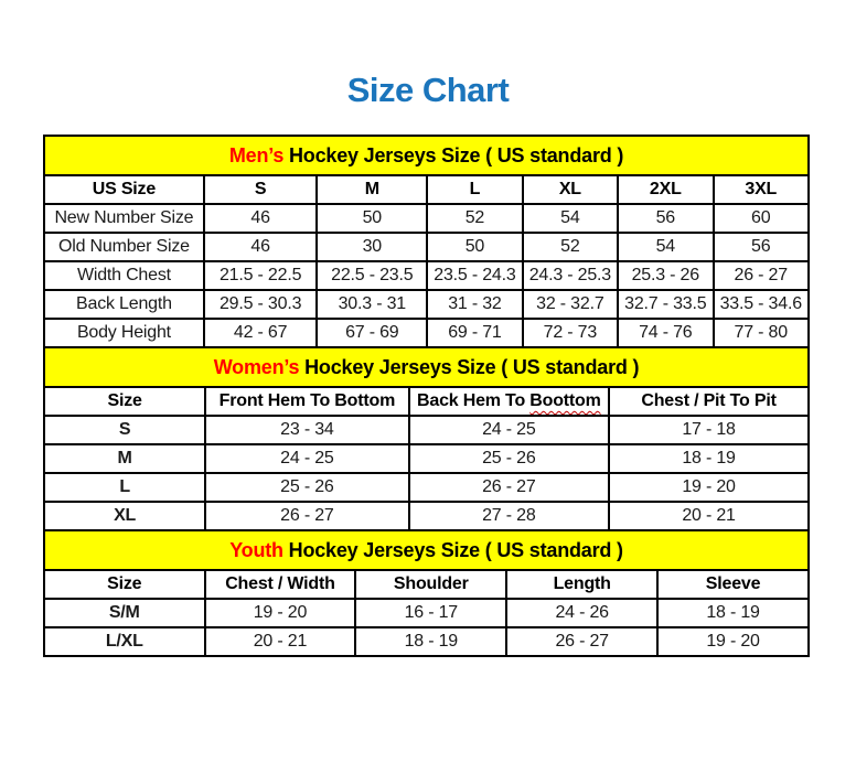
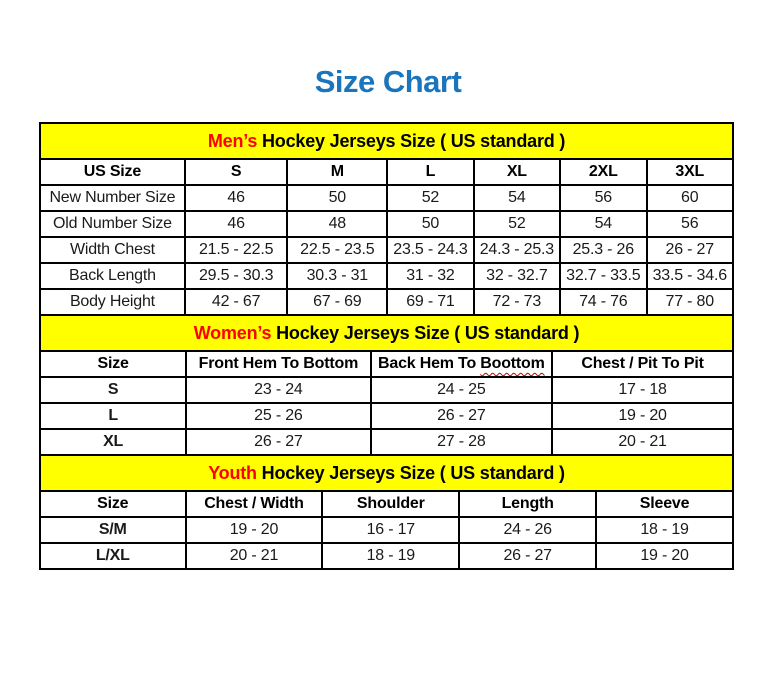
  Size Chart
  Men’s Hockey Jerseys Size ( US standard )
  US Size	S	M	L	XL	2XL	3XL
  New Number Size	46	50	52	54	56	60
- Old Number Size	46	30	50	52	54	56
+ Old Number Size	46	48	50	52	54	56
  Width Chest	21.5 - 22.5	22.5 - 23.5	23.5 - 24.3	24.3 - 25.3	25.3 - 26	26 - 27
  Back Length	29.5 - 30.3	30.3 - 31	31 - 32	32 - 32.7	32.7 - 33.5	33.5 - 34.6
  Body Height	42 - 67	67 - 69	69 - 71	72 - 73	74 - 76	77 - 80
  Women’s Hockey Jerseys Size ( US standard )
  Size	Front Hem To Bottom	Back Hem To Boottom	Chest / Pit To Pit
- S	23 - 34	24 - 25	17 - 18
+ S	23 - 24	24 - 25	17 - 18
- M	24 - 25	25 - 26	18 - 19
  L	25 - 26	26 - 27	19 - 20
  XL	26 - 27	27 - 28	20 - 21
  Youth Hockey Jerseys Size ( US standard )
  Size	Chest / Width	Shoulder	Length	Sleeve
  S/M	19 - 20	16 - 17	24 - 26	18 - 19
  L/XL	20 - 21	18 - 19	26 - 27	19 - 20
